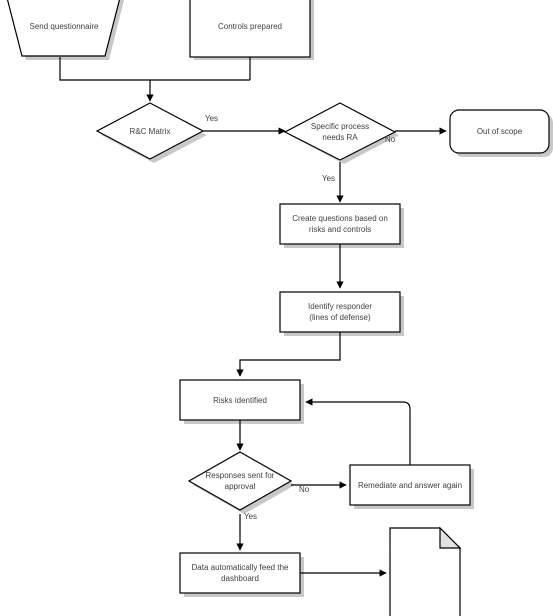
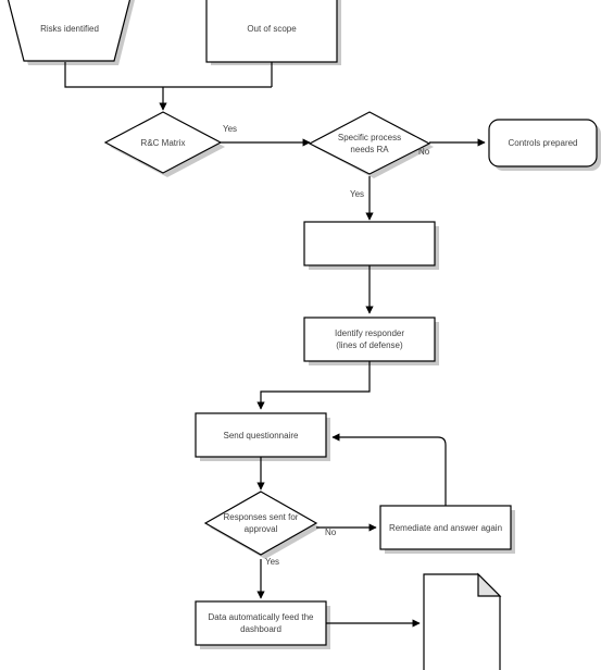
- Send questionnaire
+ Risks identified
- Controls prepared
+ Out of scope
  R&C Matrix
  Specific process
  needs RA
- Out of scope
+ Controls prepared
- Create questions based on
- risks and controls
  Identify responder
  (lines of defense)
- Risks identified
+ Send questionnaire
  Responses sent for
  approval
  Remediate and answer again
  Data automatically feed the
  dashboard
  Yes
  No
  Yes
  No
  Yes
